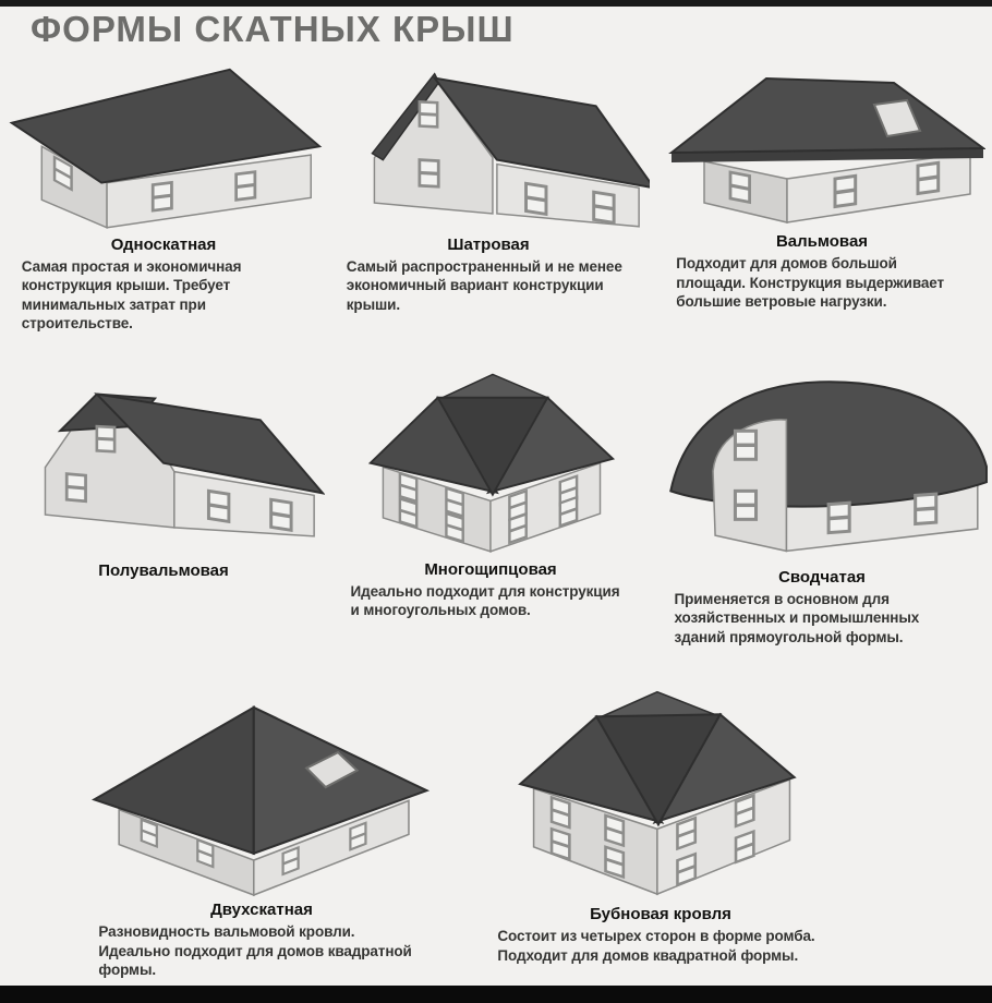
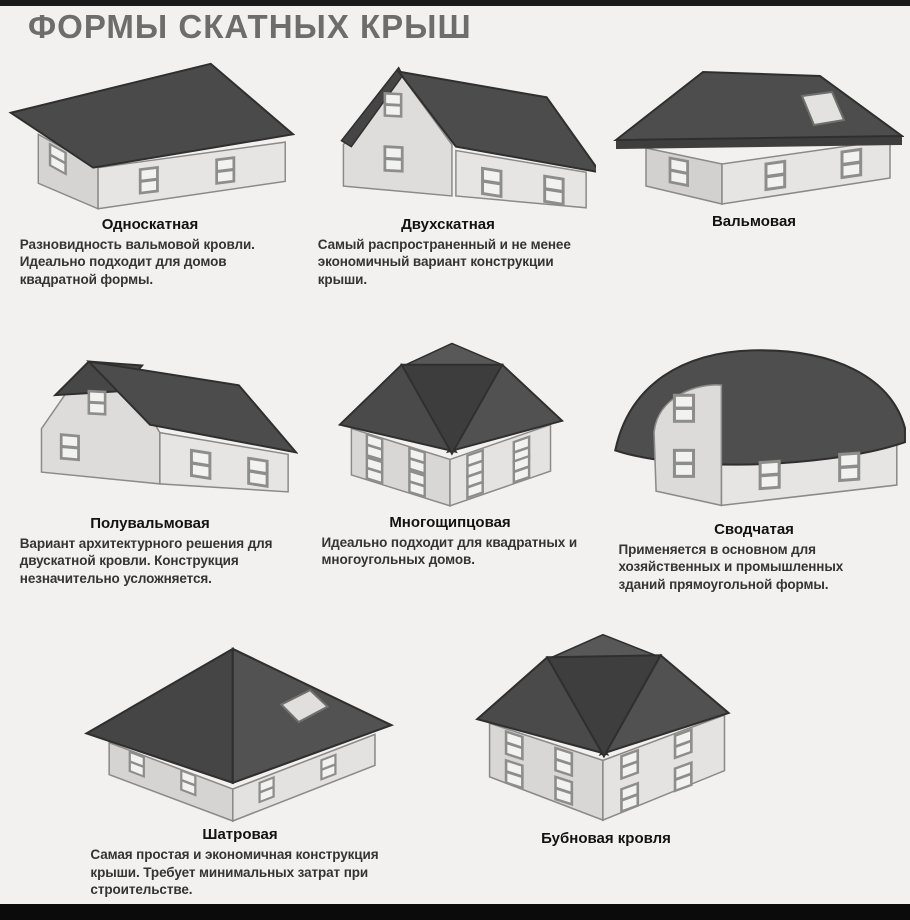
  ФОРМЫ СКАТНЫХ КРЫШ
  Односкатная
- Самая простая и экономичная конструкция крыши. Требует минимальных затрат при строительстве.
+ Разновидность вальмовой кровли. Идеально подходит для домов квадратной формы.
- Шатровая
+ Двухскатная
  Самый распространенный и не менее экономичный вариант конструкции крыши.
  Вальмовая
- Подходит для домов большой площади. Конструкция выдерживает большие ветровые нагрузки.
  Полувальмовая
+ Вариант архитектурного решения для двускатной кровли. Конструкция незначительно усложняется.
  Многощипцовая
- Идеально подходит для конструкция и многоугольных домов.
+ Идеально подходит для квадратных и многоугольных домов.
  Сводчатая
  Применяется в основном для хозяйственных и промышленных зданий прямоугольной формы.
- Двухскатная
+ Шатровая
- Разновидность вальмовой кровли. Идеально подходит для домов квадратной формы.
+ Самая простая и экономичная конструкция крыши. Требует минимальных затрат при строительстве.
  Бубновая кровля
- Состоит из четырех сторон в форме ромба. Подходит для домов квадратной формы.
